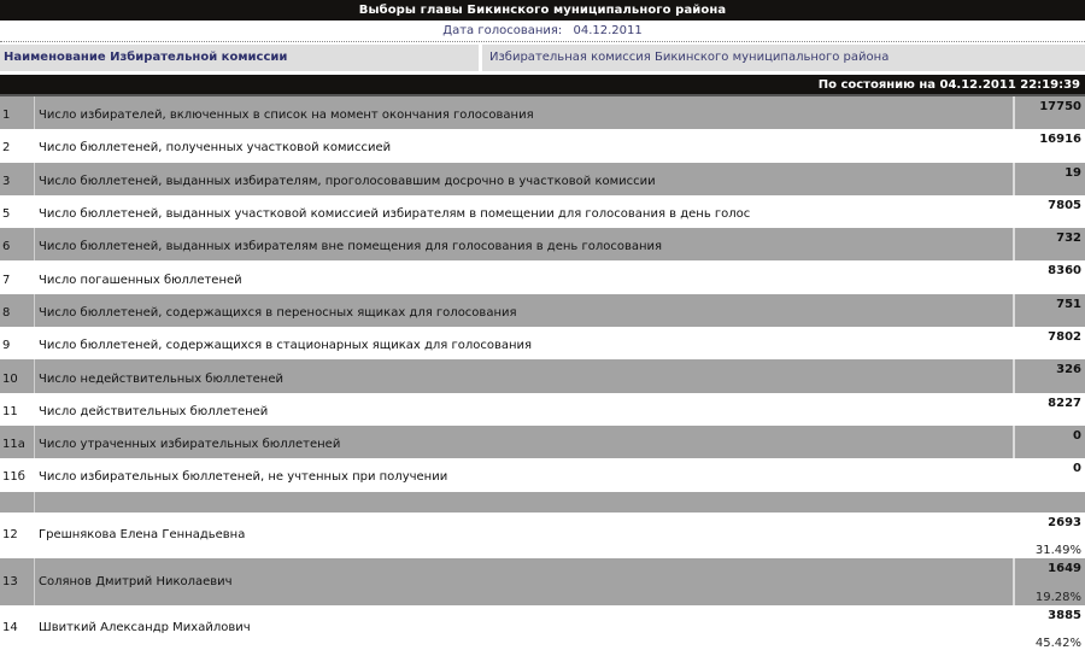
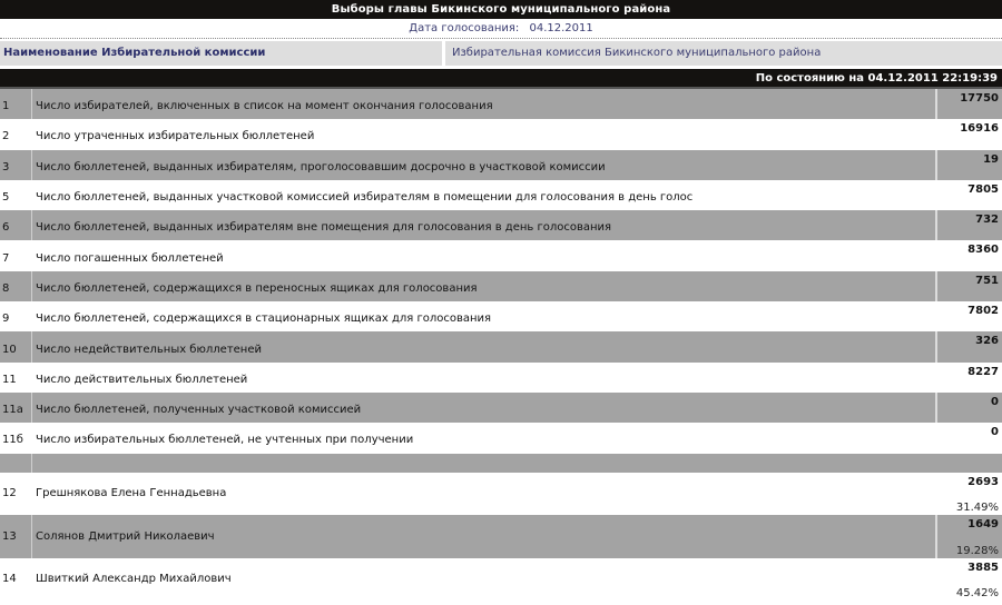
  Выборы главы Бикинского муниципального района
  Дата голосования: 04.12.2011
  Наименование Избирательной комиссии
  Избирательная комиссия Бикинского муниципального района
  По состоянию на 04.12.2011 22:19:39
  1
  Число избирателей, включенных в список на момент окончания голосования
  17750
  2
- Число бюллетеней, полученных участковой комиссией
+ Число утраченных избирательных бюллетеней
  16916
  3
  Число бюллетеней, выданных избирателям, проголосовавшим досрочно в участковой комиссии
  19
  5
  Число бюллетеней, выданных участковой комиссией избирателям в помещении для голосования в день голос
  7805
  6
  Число бюллетеней, выданных избирателям вне помещения для голосования в день голосования
  732
  7
  Число погашенных бюллетеней
  8360
  8
  Число бюллетеней, содержащихся в переносных ящиках для голосования
  751
  9
  Число бюллетеней, содержащихся в стационарных ящиках для голосования
  7802
  10
  Число недействительных бюллетеней
  326
  11
  Число действительных бюллетеней
  8227
  11а
- Число утраченных избирательных бюллетеней
+ Число бюллетеней, полученных участковой комиссией
  0
  11б
  Число избирательных бюллетеней, не учтенных при получении
  0
  12
  Грешнякова Елена Геннадьевна
  2693
  31.49%
  13
  Солянов Дмитрий Николаевич
  1649
  19.28%
  14
  Швиткий Александр Михайлович
  3885
  45.42%
